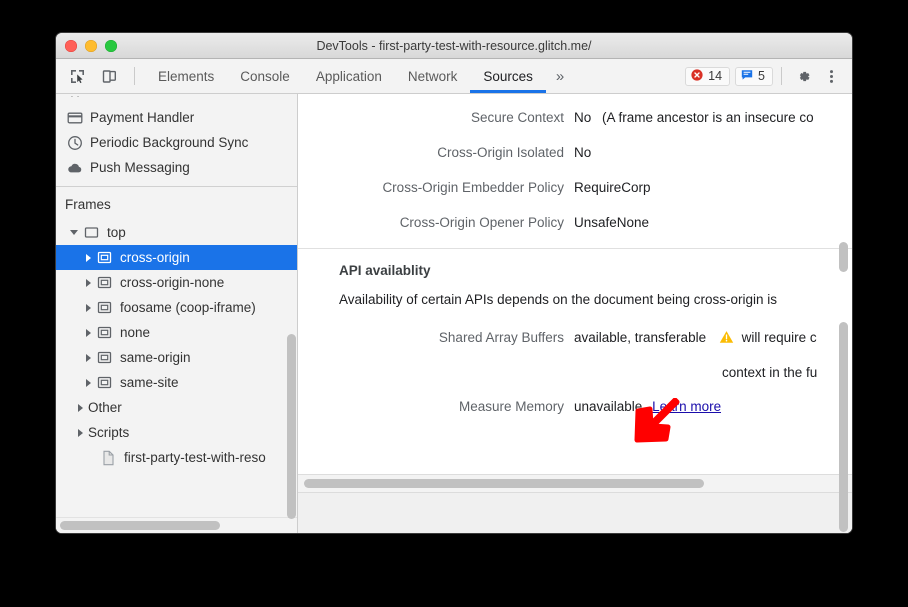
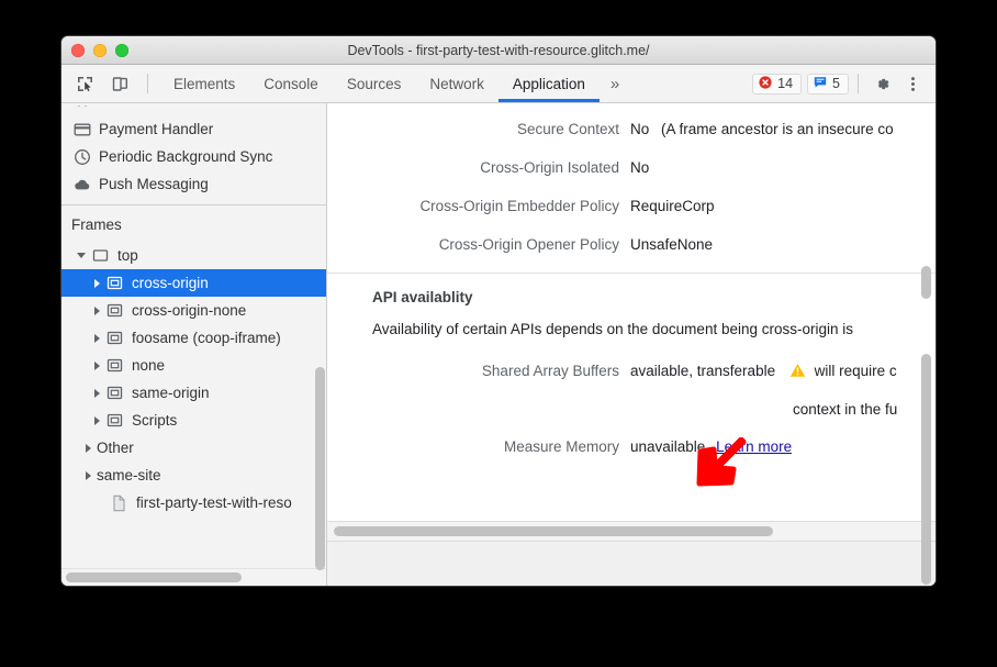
  DevTools - first-party-test-with-resource.glitch.me/
  Elements
  Console
- Application
+ Sources
  Network
- Sources
+ Application
  »
  14
  5
  Payment Handler
  Periodic Background Sync
  Push Messaging
  Frames
  top
  cross-origin
  cross-origin-none
  foosame (coop-iframe)
  none
  same-origin
- same-site
+ Scripts
  Other
- Scripts
+ same-site
  first-party-test-with-reso
  Secure Context
  No (A frame ancestor is an insecure co
  Cross-Origin Isolated
  No
  Cross-Origin Embedder Policy
  RequireCorp
  Cross-Origin Opener Policy
  UnsafeNone
  API availablity
  Availability of certain APIs depends on the document being cross-origin is
  Shared Array Buffers
  available, transferable will require c
  context in the fu
  Measure Memory
  unavailable Lern more
